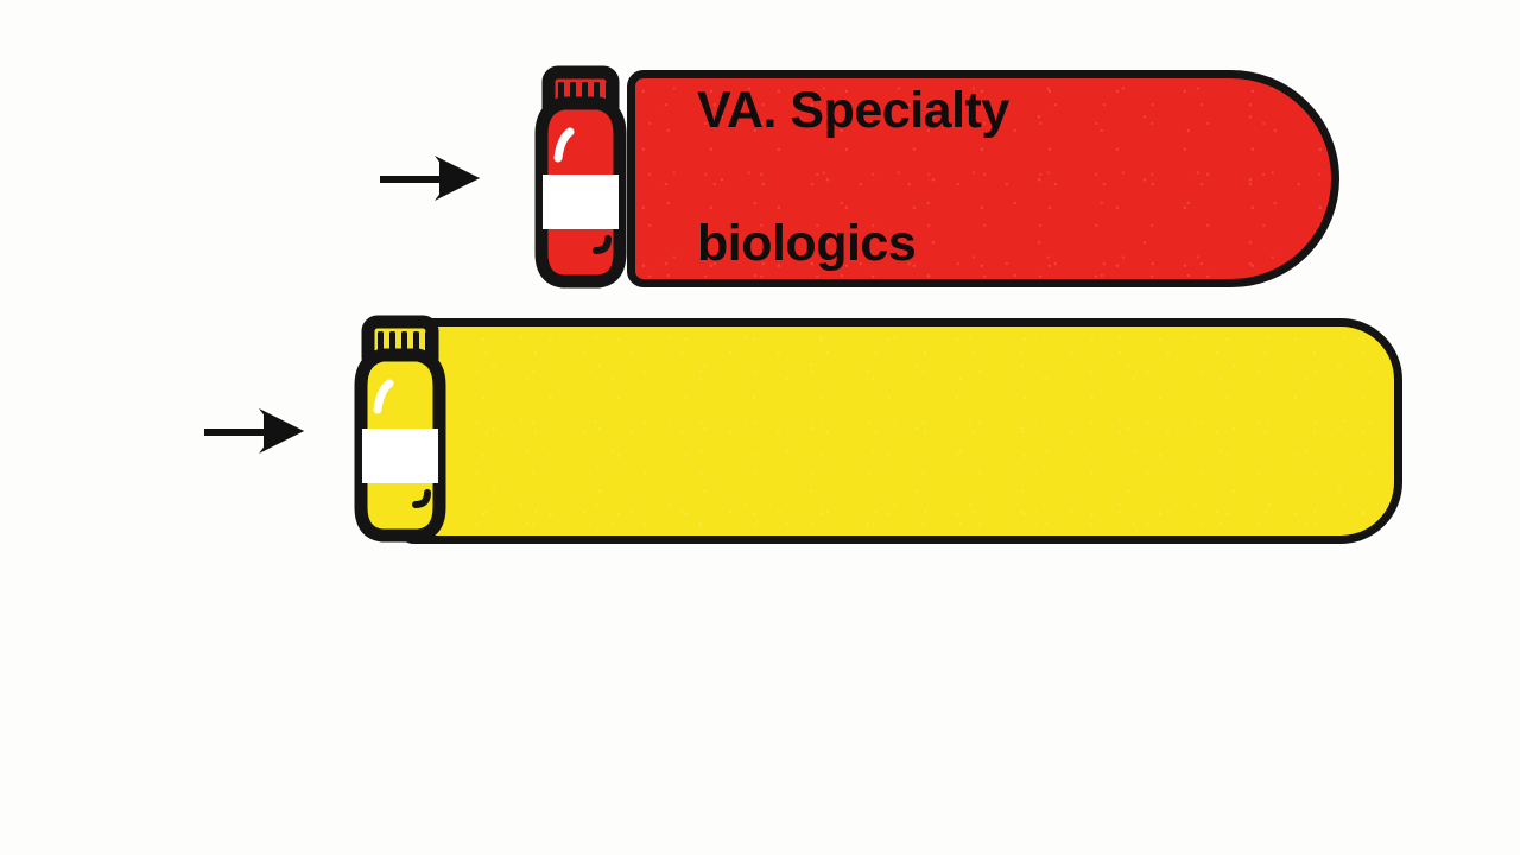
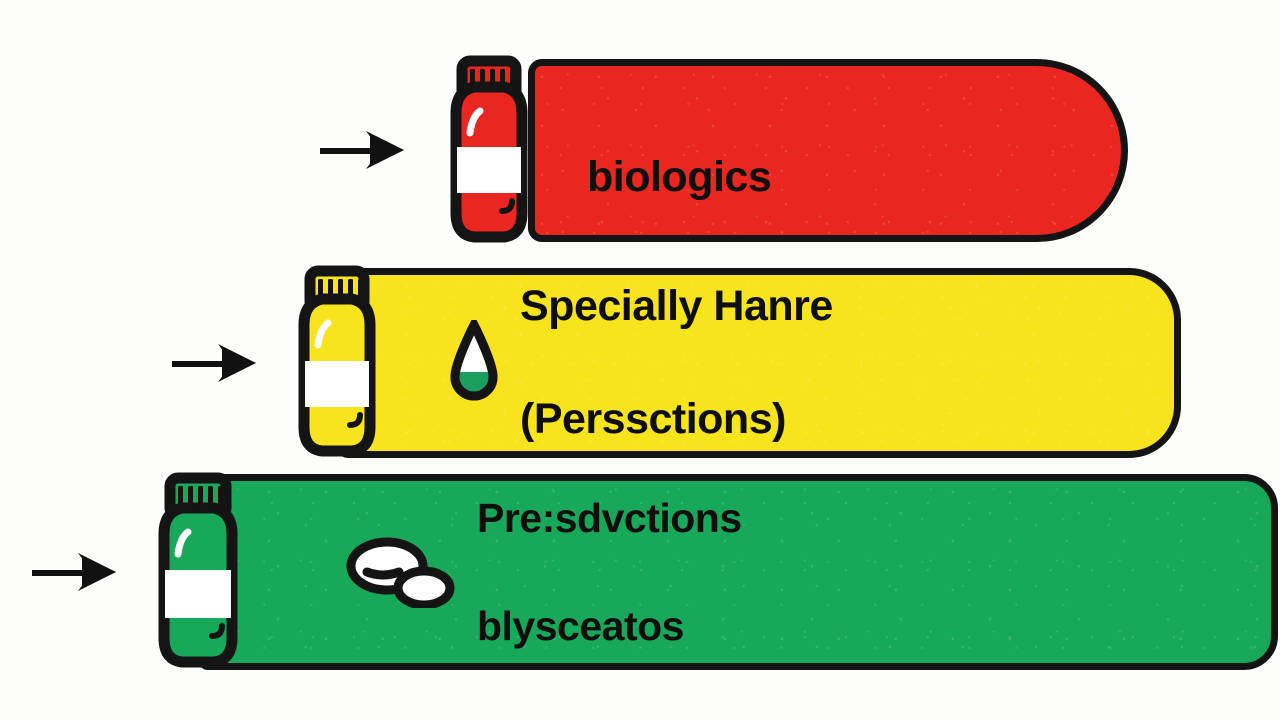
- VA. Specialty
  biologics
+ Specially Hanre
+ (Perssctions)
+ Pre:sdvctions
+ blysceatos
